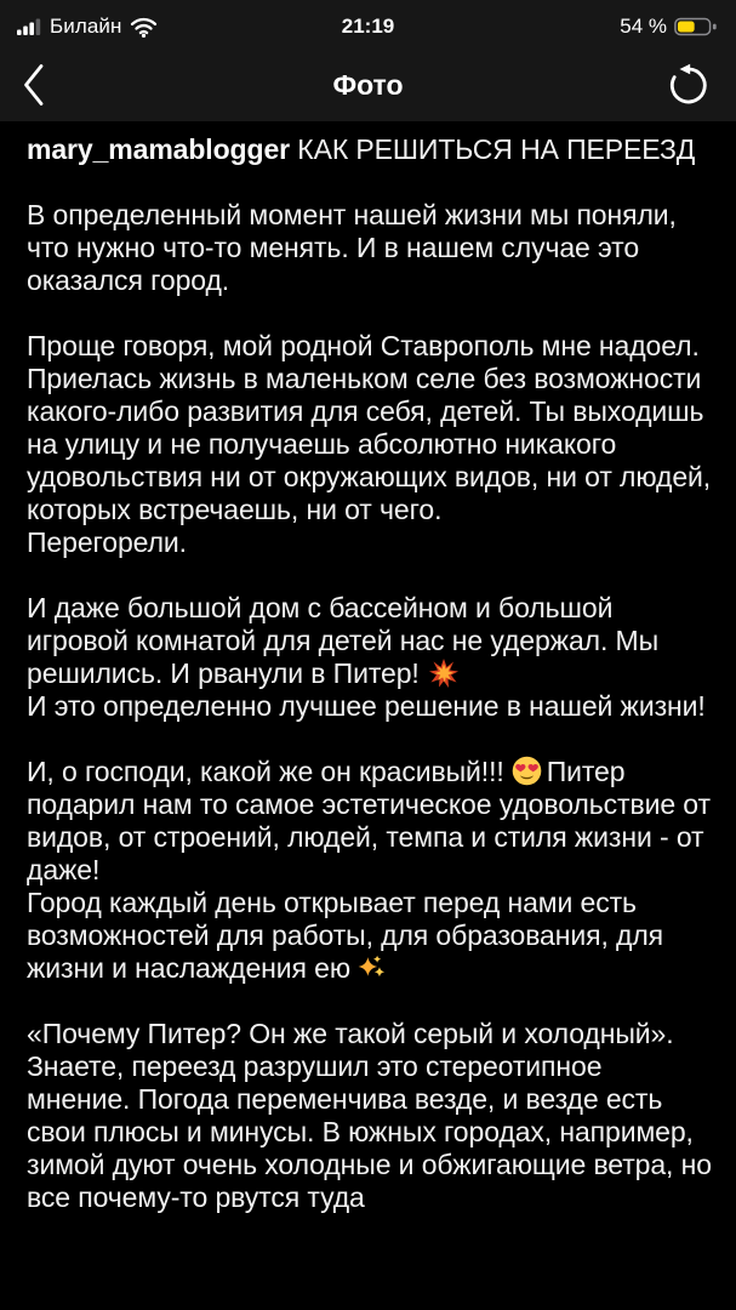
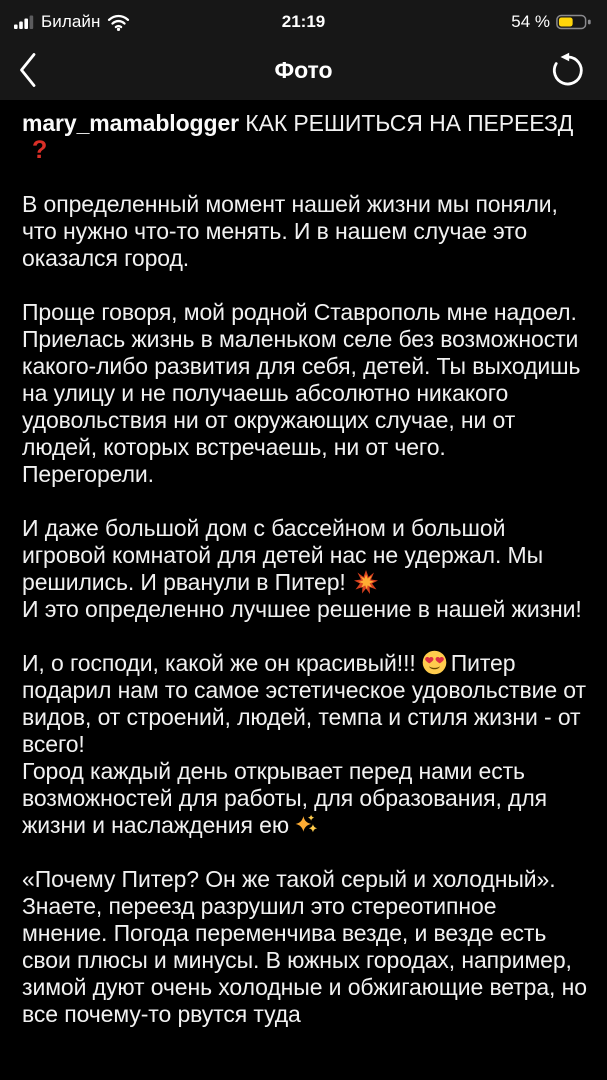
  Билайн
  21:19
  54 %
  Фото
  mary_mamablogger КАК РЕШИТЬСЯ НА ПЕРЕЕЗД
+ ?
  В определенный момент нашей жизни мы поняли, что нужно что-то менять. И в нашем случае это оказался город.
- Проще говоря, мой родной Ставрополь мне надоел. Приелась жизнь в маленьком селе без возможности какого-либо развития для себя, детей. Ты выходишь на улицу и не получаешь абсолютно никакого удовольствия ни от окружающих видов, ни от людей, которых встречаешь, ни от чего.
+ Проще говоря, мой родной Ставрополь мне надоел. Приелась жизнь в маленьком селе без возможности какого-либо развития для себя, детей. Ты выходишь на улицу и не получаешь абсолютно никакого удовольствия ни от окружающих случае, ни от людей, которых встречаешь, ни от чего.
  Перегорели.
  И даже большой дом с бассейном и большой игровой комнатой для детей нас не удержал. Мы решились. И рванули в Питер!
  И это определенно лучшее решение в нашей жизни!
- И, о господи, какой же он красивый!!! Питер подарил нам то самое эстетическое удовольствие от видов, от строений, людей, темпа и стиля жизни - от даже!
+ И, о господи, какой же он красивый!!! Питер подарил нам то самое эстетическое удовольствие от видов, от строений, людей, темпа и стиля жизни - от всего!
  Город каждый день открывает перед нами есть возможностей для работы, для образования, для жизни и наслаждения ею
  «Почему Питер? Он же такой серый и холодный». Знаете, переезд разрушил это стереотипное мнение. Погода переменчива везде, и везде есть свои плюсы и минусы. В южных городах, например, зимой дуют очень холодные и обжигающие ветра, но все почему-то рвутся туда
